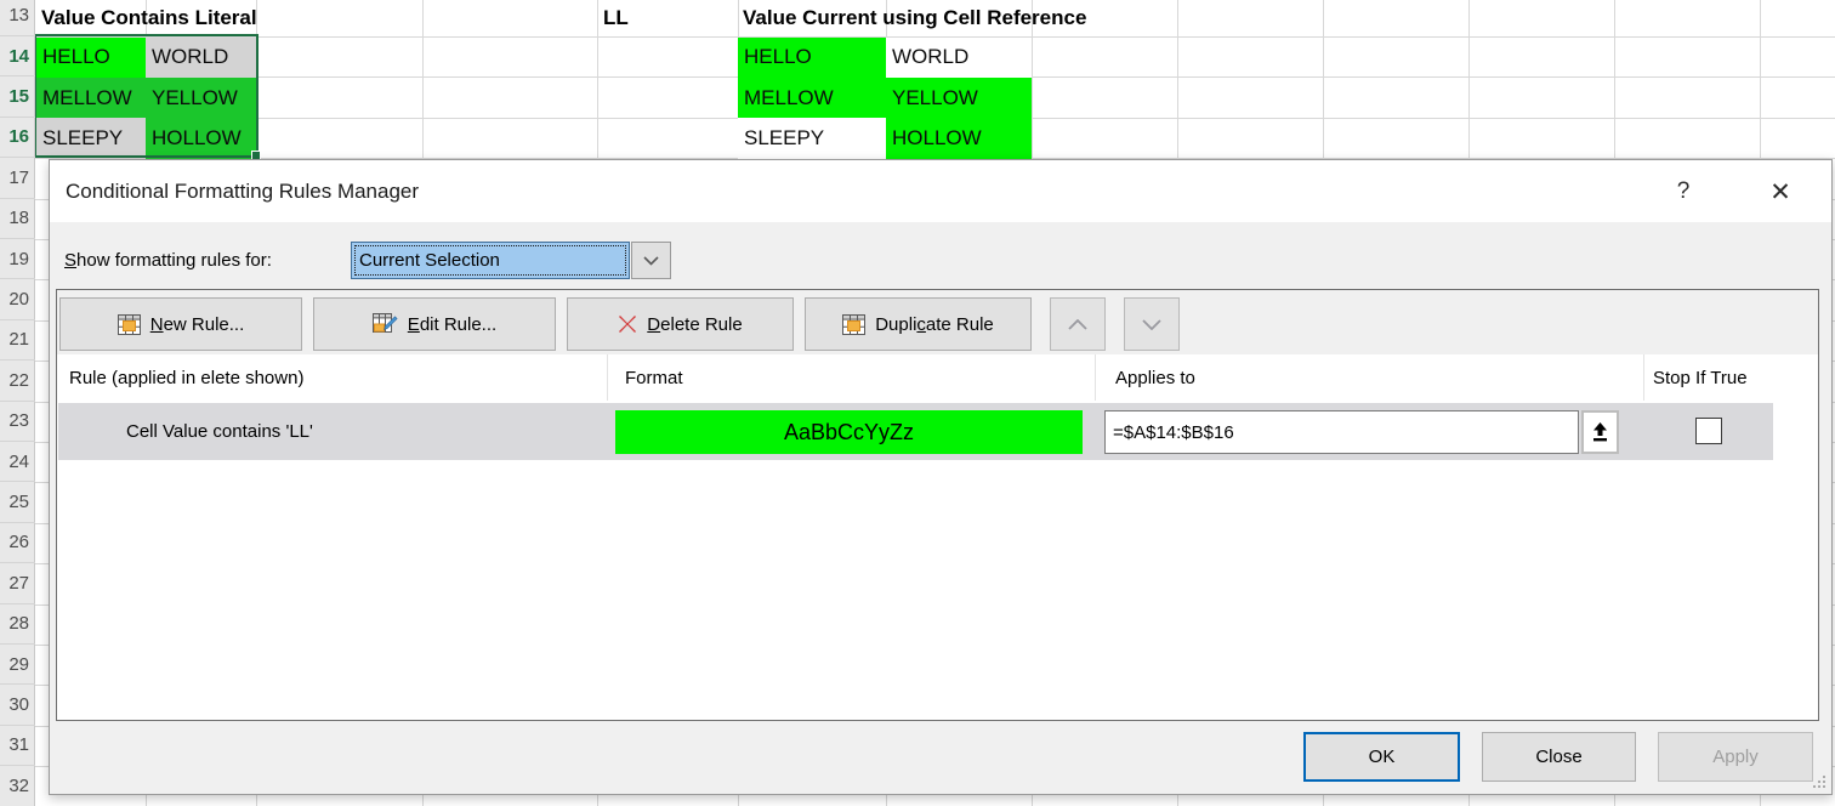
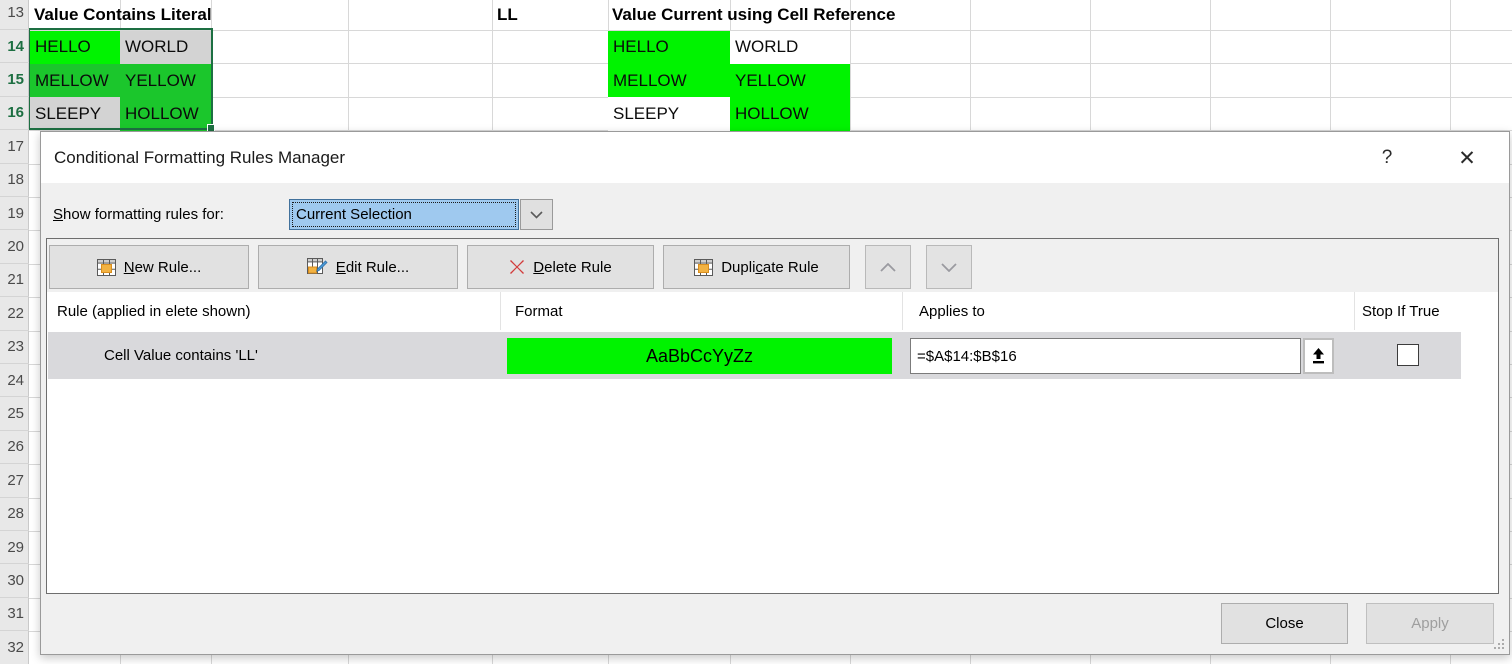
  Value Contains Literal
  LL
  Value Current using Cell Reference
  HELLO
  WORLD
  MELLOW
  YELLOW
  SLEEPY
  HOLLOW
  HELLO
  WORLD
  MELLOW
  YELLOW
  SLEEPY
  HOLLOW
  13
  14
  15
  16
  17
  18
  19
  20
  21
  22
  23
  24
  25
  26
  27
  28
  29
  30
  31
  32
  Conditional Formatting Rules Manager
  ?
  ✕
  Show formatting rules for:
  Current Selection
  New Rule...
  Edit Rule...
  Delete Rule
  Duplicate Rule
  Rule (applied in elete shown)
  Format
  Applies to
  Stop If True
  Cell Value contains 'LL'
  AaBbCcYyZz
  =$A$14:$B$16
- OK
  Close
  Apply
